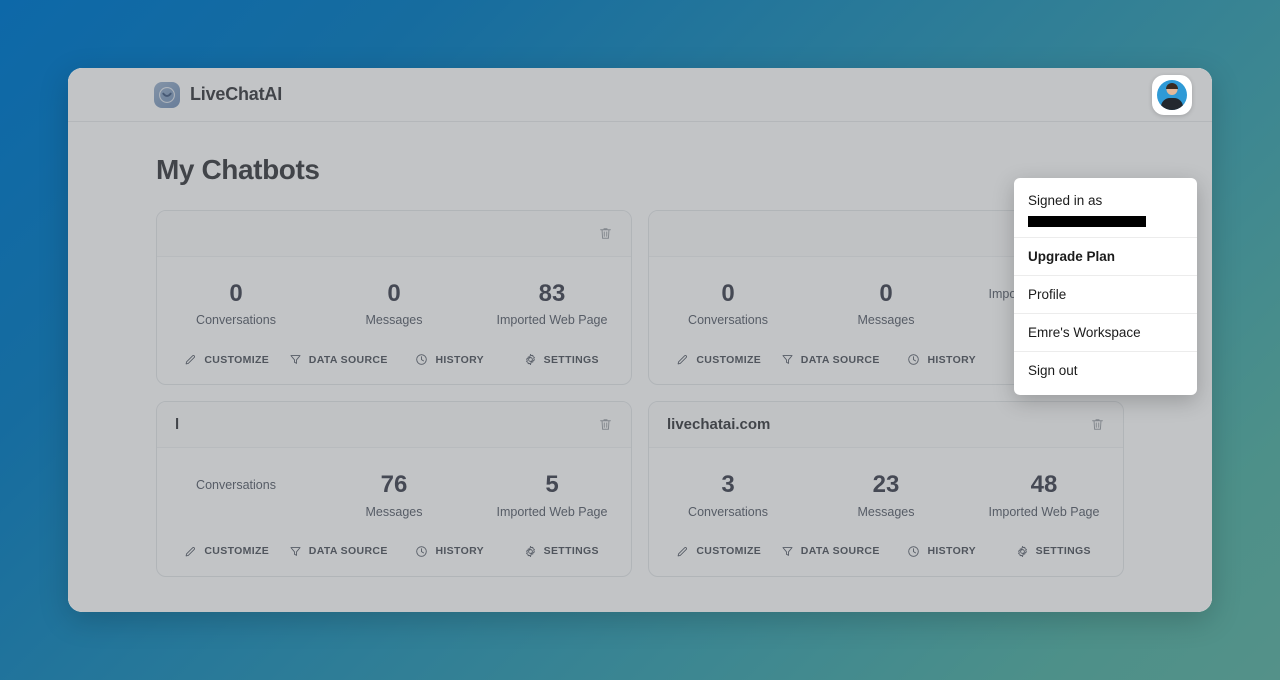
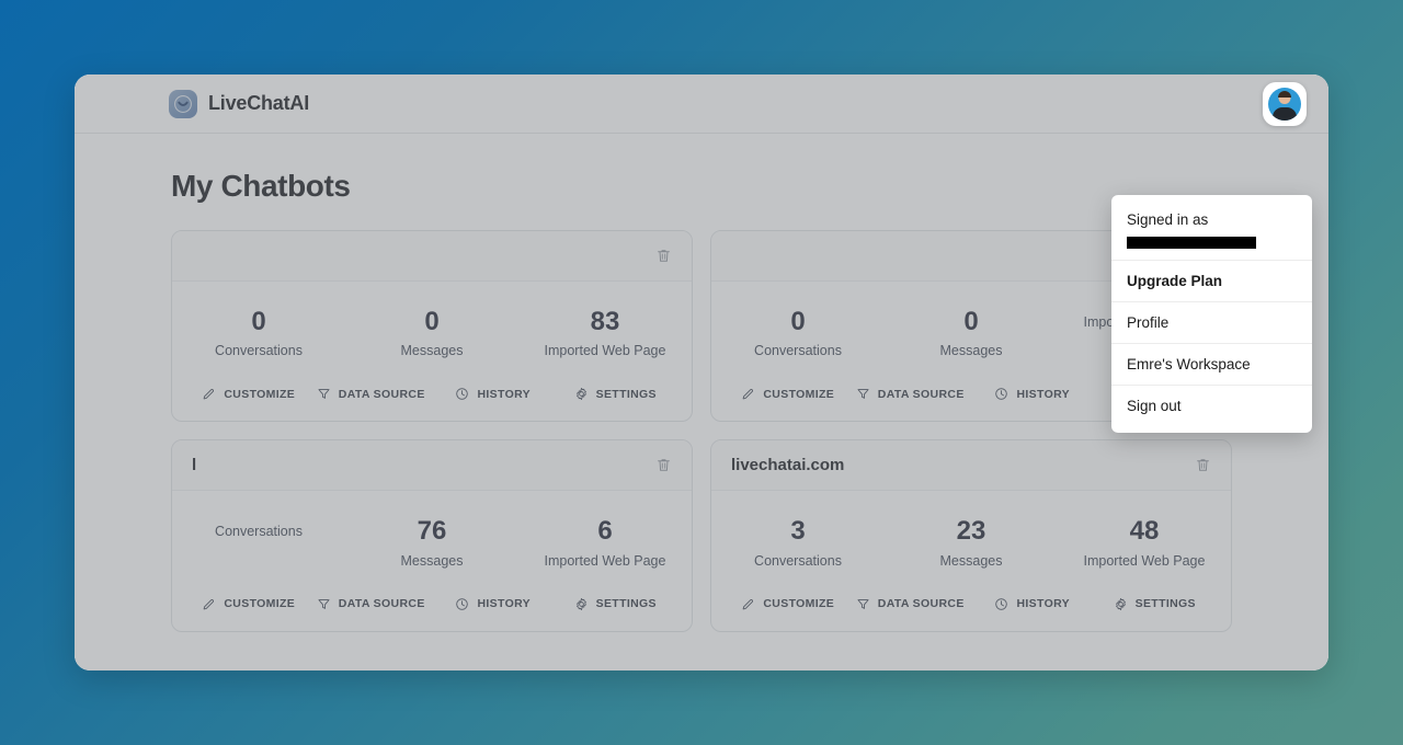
  LiveChatAI
  My Chatbots
  0
  Conversations
  0
  Messages
  83
  Imported Web Page
  CUSTOMIZE
  DATA SOURCE
  HISTORY
  SETTINGS
  0
  Conversations
  0
  Messages
  CUSTOMIZE
  DATA SOURCE
  HISTORY
  l
  Conversations
  76
  Messages
- 5
+ 6
  Imported Web Page
  CUSTOMIZE
  DATA SOURCE
  HISTORY
  SETTINGS
  livechatai.com
  3
  Conversations
  23
  Messages
  48
  Imported Web Page
  CUSTOMIZE
  DATA SOURCE
  HISTORY
  SETTINGS
  Signed in as
  Upgrade Plan
  Profile
  Emre's Workspace
  Sign out
